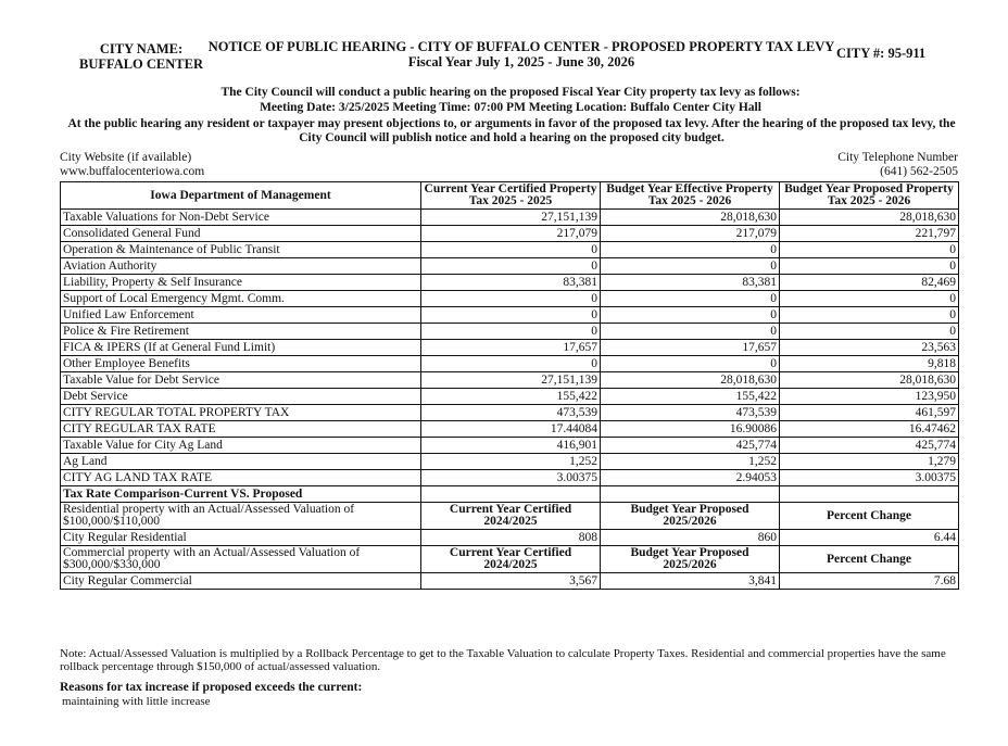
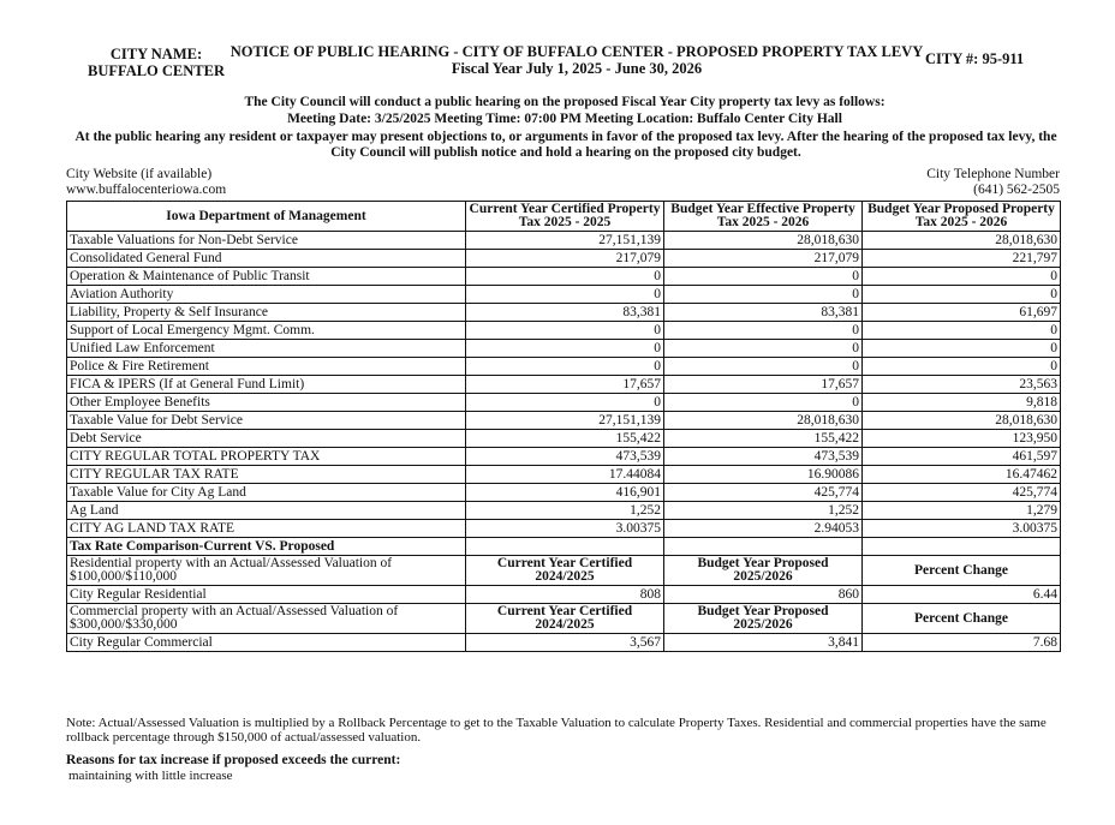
  CITY NAME:
  BUFFALO CENTER
  NOTICE OF PUBLIC HEARING - CITY OF BUFFALO CENTER - PROPOSED PROPERTY TAX LEVY
  Fiscal Year July 1, 2025 - June 30, 2026
  CITY #: 95-911
  The City Council will conduct a public hearing on the proposed Fiscal Year City property tax levy as follows:
  Meeting Date: 3/25/2025 Meeting Time: 07:00 PM Meeting Location: Buffalo Center City Hall
  At the public hearing any resident or taxpayer may present objections to, or arguments in favor of the proposed tax levy. After the hearing of the proposed tax levy, the City Council will publish notice and hold a hearing on the proposed city budget.
  City Website (if available)
  www.buffalocenteriowa.com
  City Telephone Number
  (641) 562-2505
  Iowa Department of Management	Current Year Certified Property Tax 2025 - 2025	Budget Year Effective Property Tax 2025 - 2026	Budget Year Proposed Property Tax 2025 - 2026
  Taxable Valuations for Non-Debt Service	27,151,139	28,018,630	28,018,630
  Consolidated General Fund	217,079	217,079	221,797
  Operation & Maintenance of Public Transit	0	0	0
  Aviation Authority	0	0	0
- Liability, Property & Self Insurance	83,381	83,381	82,469
+ Liability, Property & Self Insurance	83,381	83,381	61,697
  Support of Local Emergency Mgmt. Comm.	0	0	0
  Unified Law Enforcement	0	0	0
  Police & Fire Retirement	0	0	0
  FICA & IPERS (If at General Fund Limit)	17,657	17,657	23,563
  Other Employee Benefits	0	0	9,818
  Taxable Value for Debt Service	27,151,139	28,018,630	28,018,630
  Debt Service	155,422	155,422	123,950
  CITY REGULAR TOTAL PROPERTY TAX	473,539	473,539	461,597
  CITY REGULAR TAX RATE	17.44084	16.90086	16.47462
  Taxable Value for City Ag Land	416,901	425,774	425,774
  Ag Land	1,252	1,252	1,279
  CITY AG LAND TAX RATE	3.00375	2.94053	3.00375
  Tax Rate Comparison-Current VS. Proposed
  Residential property with an Actual/Assessed Valuation of $100,000/$110,000	Current Year Certified 2024/2025	Budget Year Proposed 2025/2026	Percent Change
  City Regular Residential	808	860	6.44
  Commercial property with an Actual/Assessed Valuation of $300,000/$330,000	Current Year Certified 2024/2025	Budget Year Proposed 2025/2026	Percent Change
  City Regular Commercial	3,567	3,841	7.68
  Note: Actual/Assessed Valuation is multiplied by a Rollback Percentage to get to the Taxable Valuation to calculate Property Taxes. Residential and commercial properties have the same rollback percentage through $150,000 of actual/assessed valuation.
  Reasons for tax increase if proposed exceeds the current:
  maintaining with little increase
